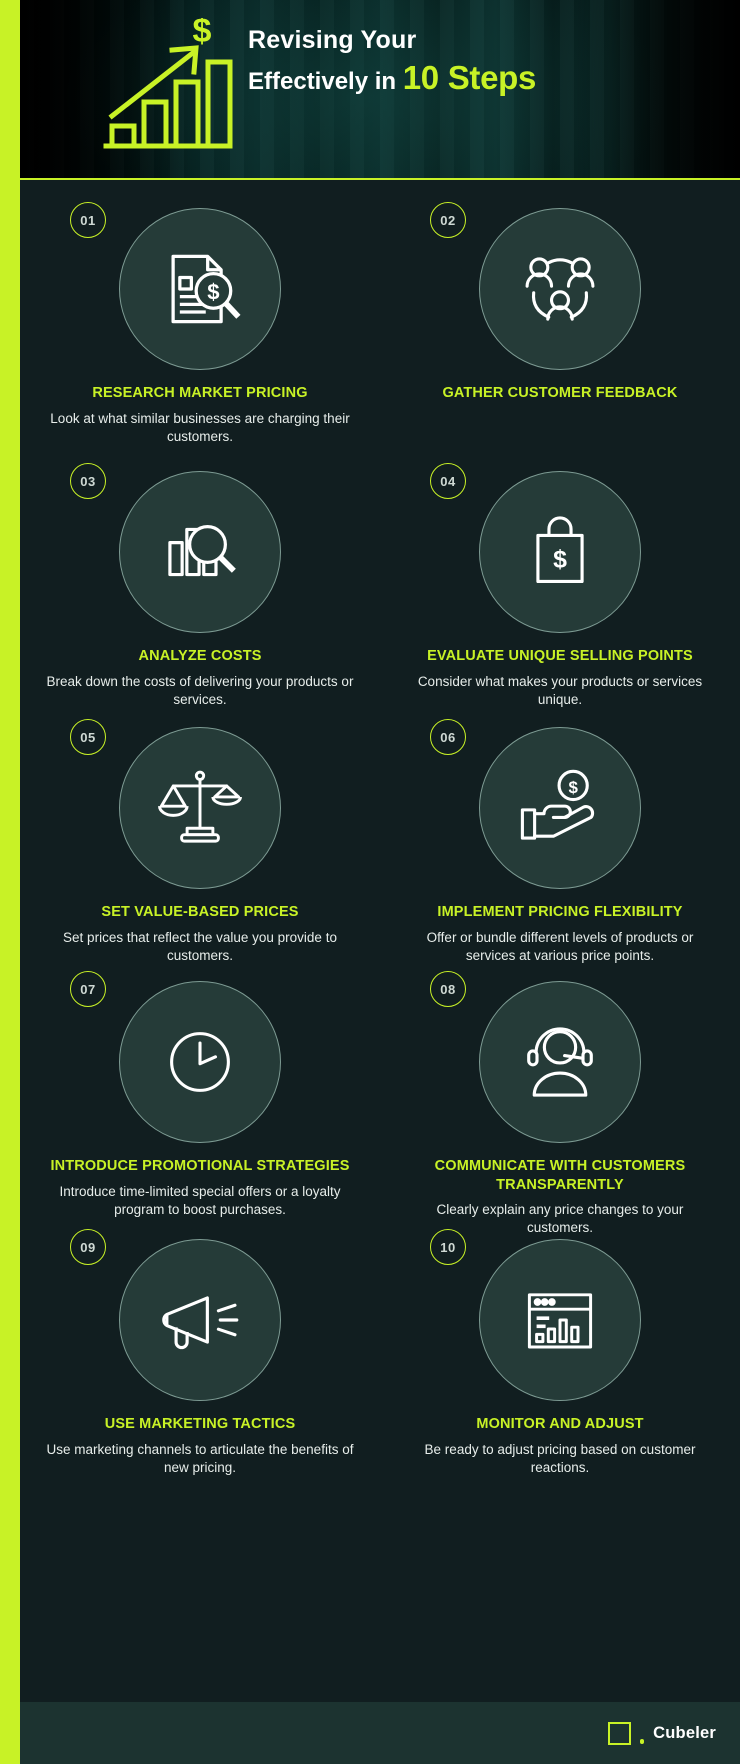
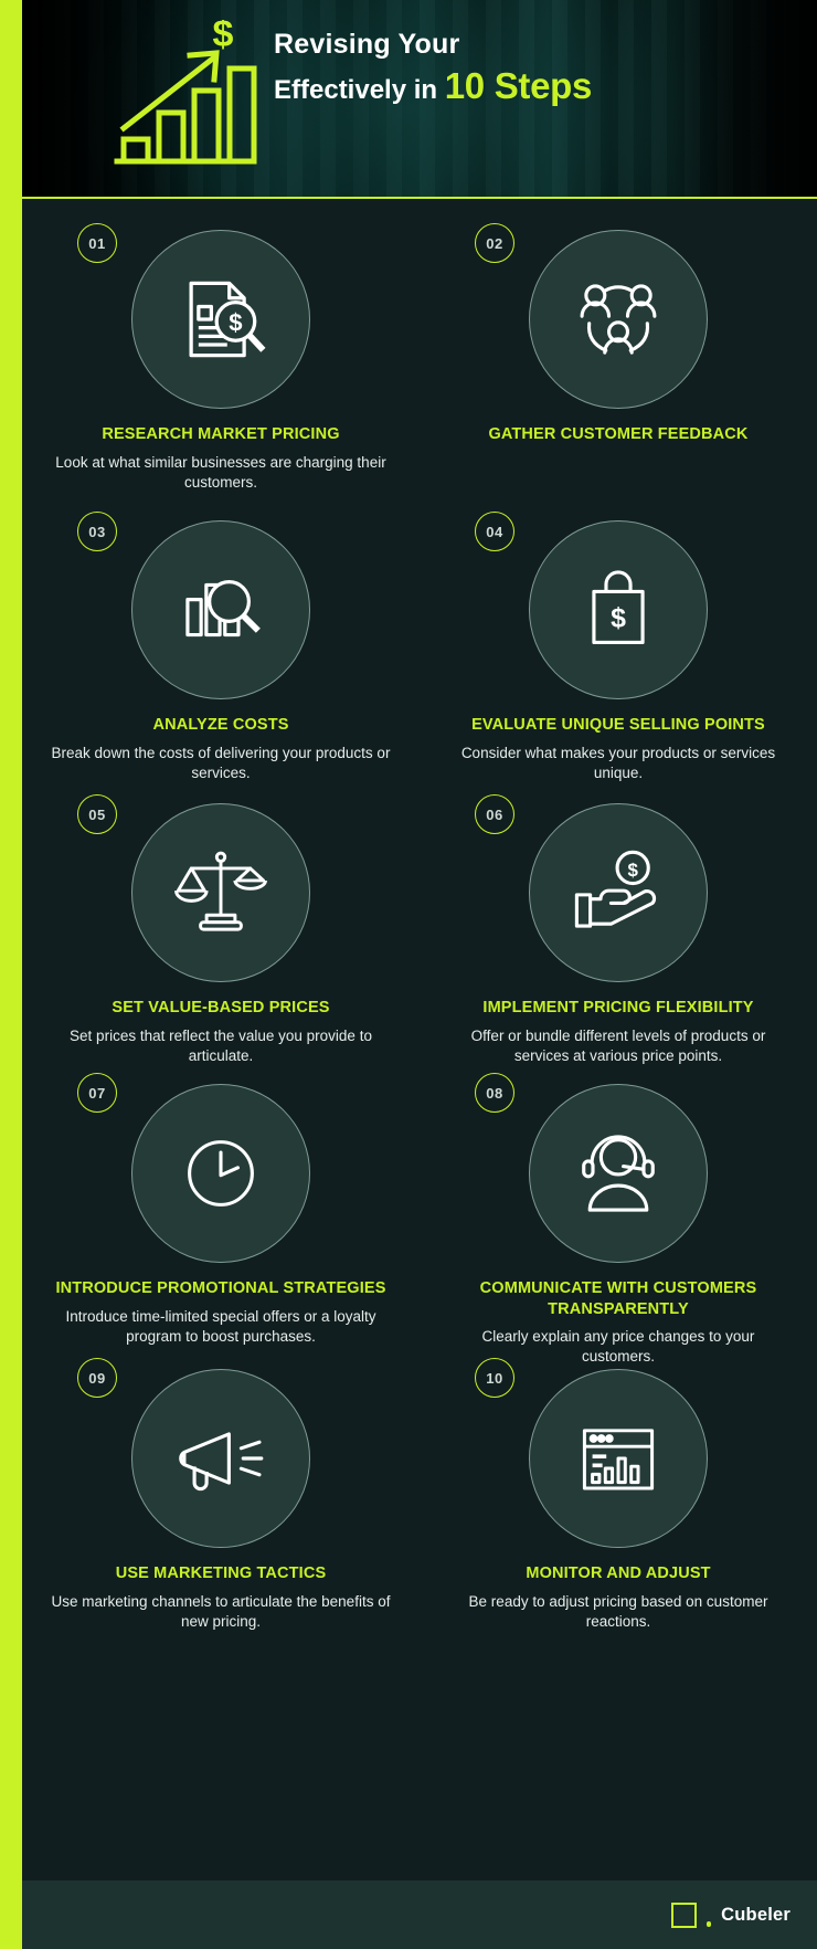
  $
  Revising Your
  Effectively in 10 Steps
  01
  $
  RESEARCH MARKET PRICING
  Look at what similar businesses are charging their customers.
  02
  GATHER CUSTOMER FEEDBACK
  03
  ANALYZE COSTS
  Break down the costs of delivering your products or services.
  04
  $
  EVALUATE UNIQUE SELLING POINTS
  Consider what makes your products or services unique.
  05
  SET VALUE-BASED PRICES
- Set prices that reflect the value you provide to customers.
+ Set prices that reflect the value you provide to articulate.
  06
  $
  IMPLEMENT PRICING FLEXIBILITY
  Offer or bundle different levels of products or services at various price points.
  07
  INTRODUCE PROMOTIONAL STRATEGIES
  Introduce time-limited special offers or a loyalty program to boost purchases.
  08
  COMMUNICATE WITH CUSTOMERS TRANSPARENTLY
  Clearly explain any price changes to your customers.
  09
  USE MARKETING TACTICS
  Use marketing channels to articulate the benefits of new pricing.
  10
  MONITOR AND ADJUST
  Be ready to adjust pricing based on customer reactions.
  Cubeler
